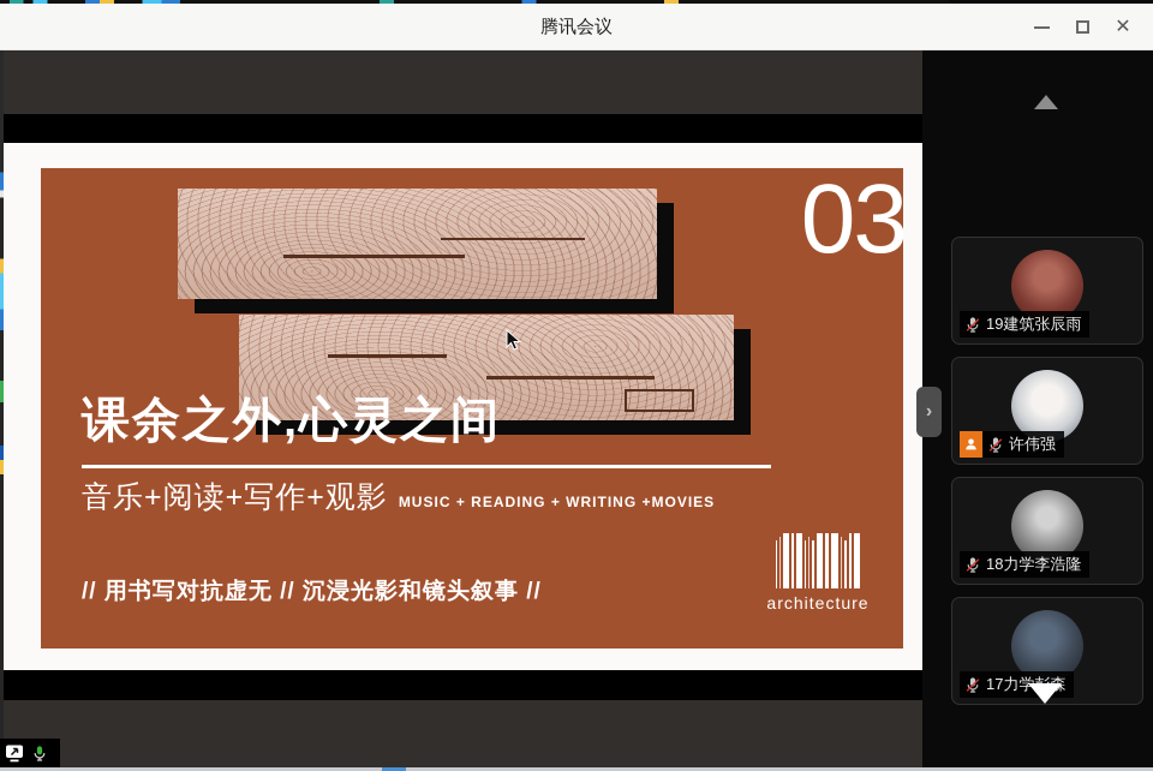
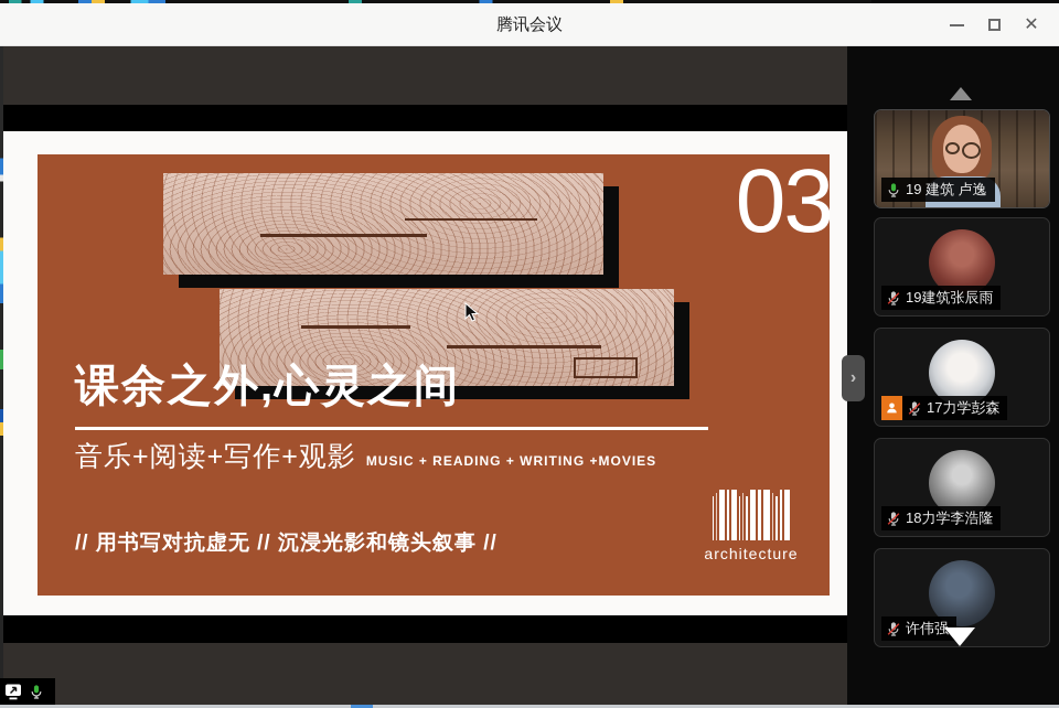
  腾讯会议
  ✕
  03
  课余之外,心灵之间
  音乐+阅读+写作+观影
  MUSIC + READING + WRITING +MOVIES
  // 用书写对抗虚无 // 沉浸光影和镜头叙事 //
  architecture
  ›
+ 19 建筑 卢逸
  19建筑张辰雨
- 许伟强
+ 17力学彭森
  18力学李浩隆
- 17力学彭森
+ 许伟强
